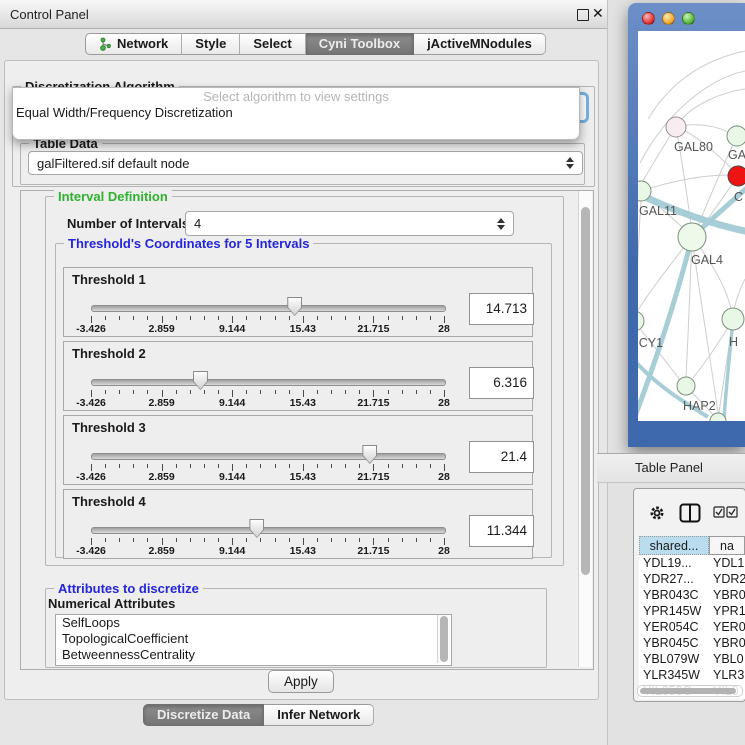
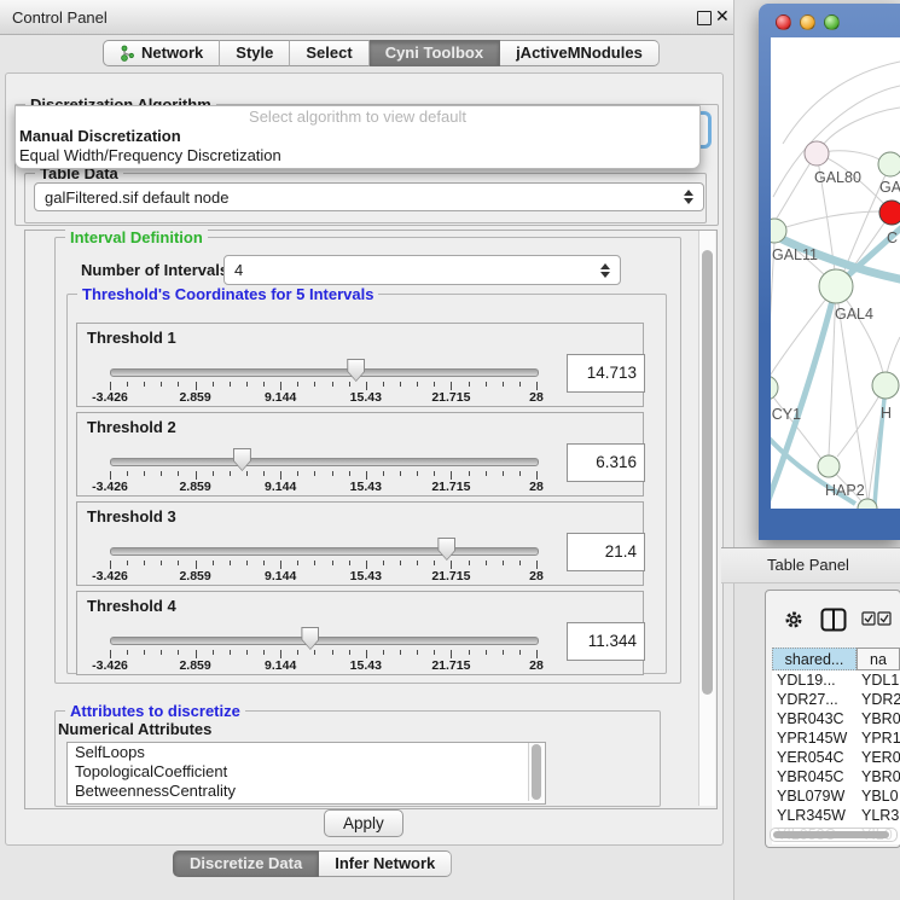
  Control Panel
  ✕
  Network
  Style
  Select
  Cyni Toolbox
  jActiveMNodules
  Table Data
  galFiltered.sif default node
  Interval Definition
  Number of Interval
  4
  Threshold's Coordinates for 5 Intervals
  Threshold 1
  -3.426
  2.859
  9.144
  15.43
  21.715
  28
  14.713
  Threshold 2
  -3.426
  2.859
  9.144
  15.43
  21.715
  28
  6.316
  Threshold 3
  -3.426
  2.859
  9.144
  15.43
  21.715
  28
  21.4
  Threshold 4
  -3.426
  2.859
  9.144
  15.43
  21.715
  28
  11.344
  Attributes to discretize
  Numerical Attributes
  SelfLoops
  TopologicalCoefficient
  BetweennessCentrality
  Apply
  Discretize Data
  Infer Network
- Select algorithm to view settings
+ Select algorithm to view default
+ Manual Discretization
  Equal Width/Frequency Discretization
  GAL80
  GA
  C
  GAL11
  GAL4
  CY1
  H
  HAP2
  Table Panel
  shared...
  na
  YDL19...
  YDL1
  YDR27...
  YDR2
  YBR043C
  YBR0
  YPR145W
  YPR1
  YER054C
  YER0
  YBR045C
  YBR0
  YBL079W
  YBL0
  YLR345W
  YLR3
